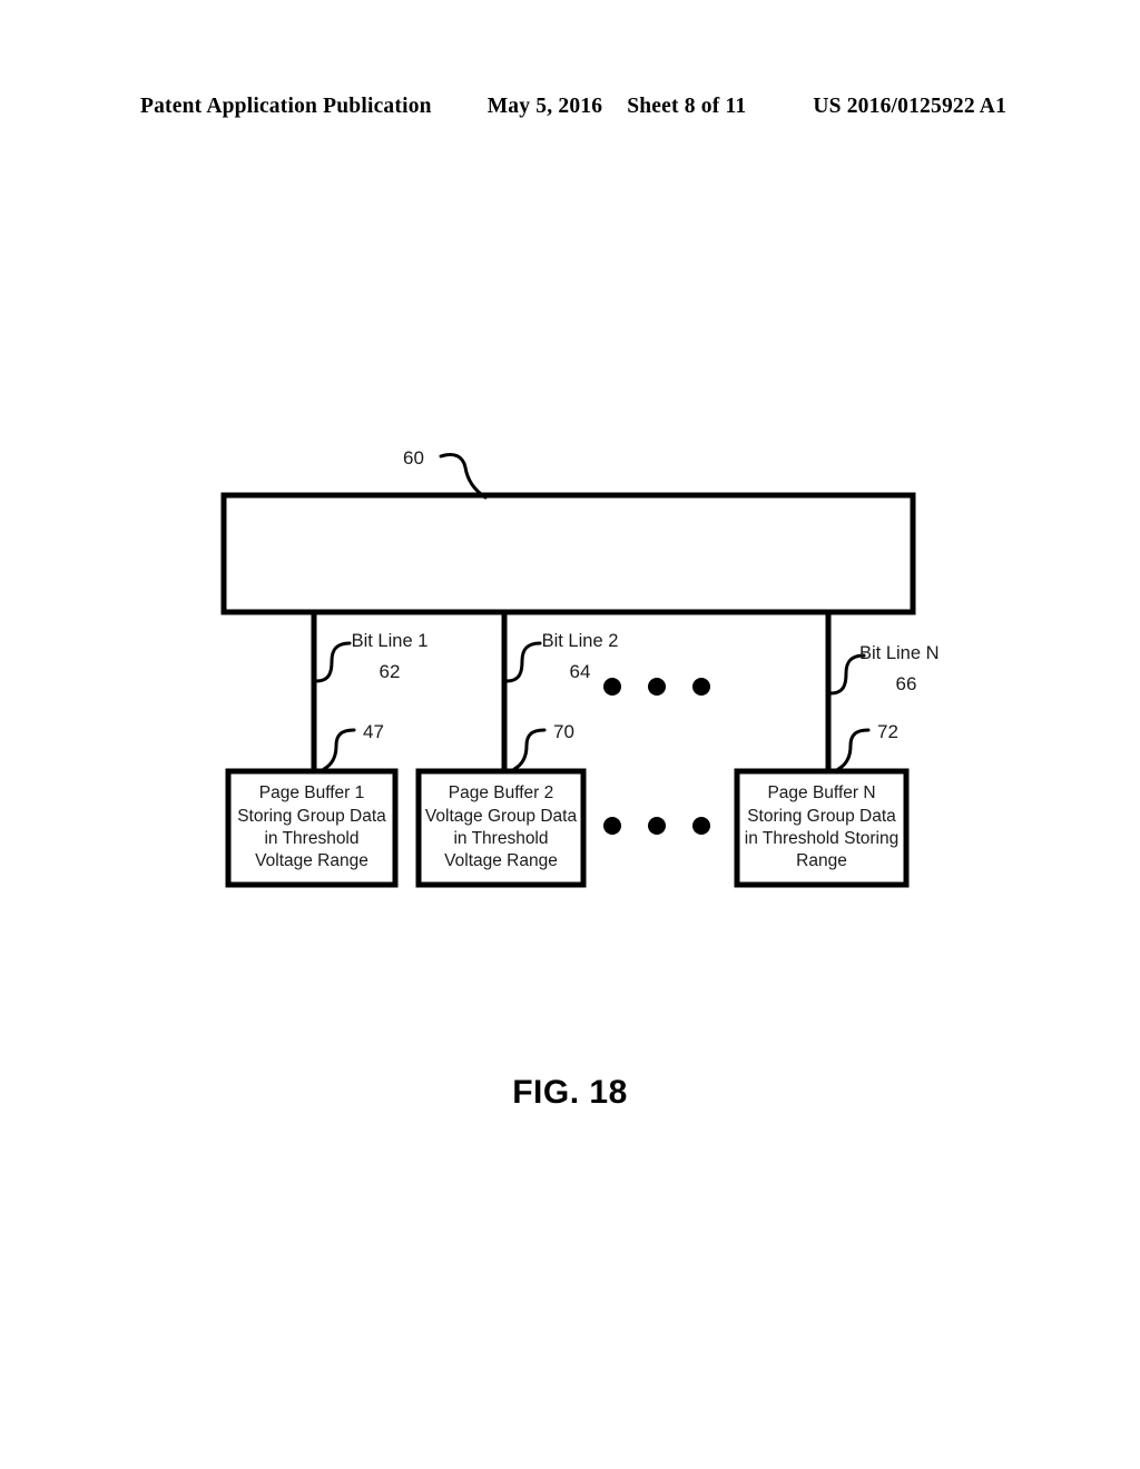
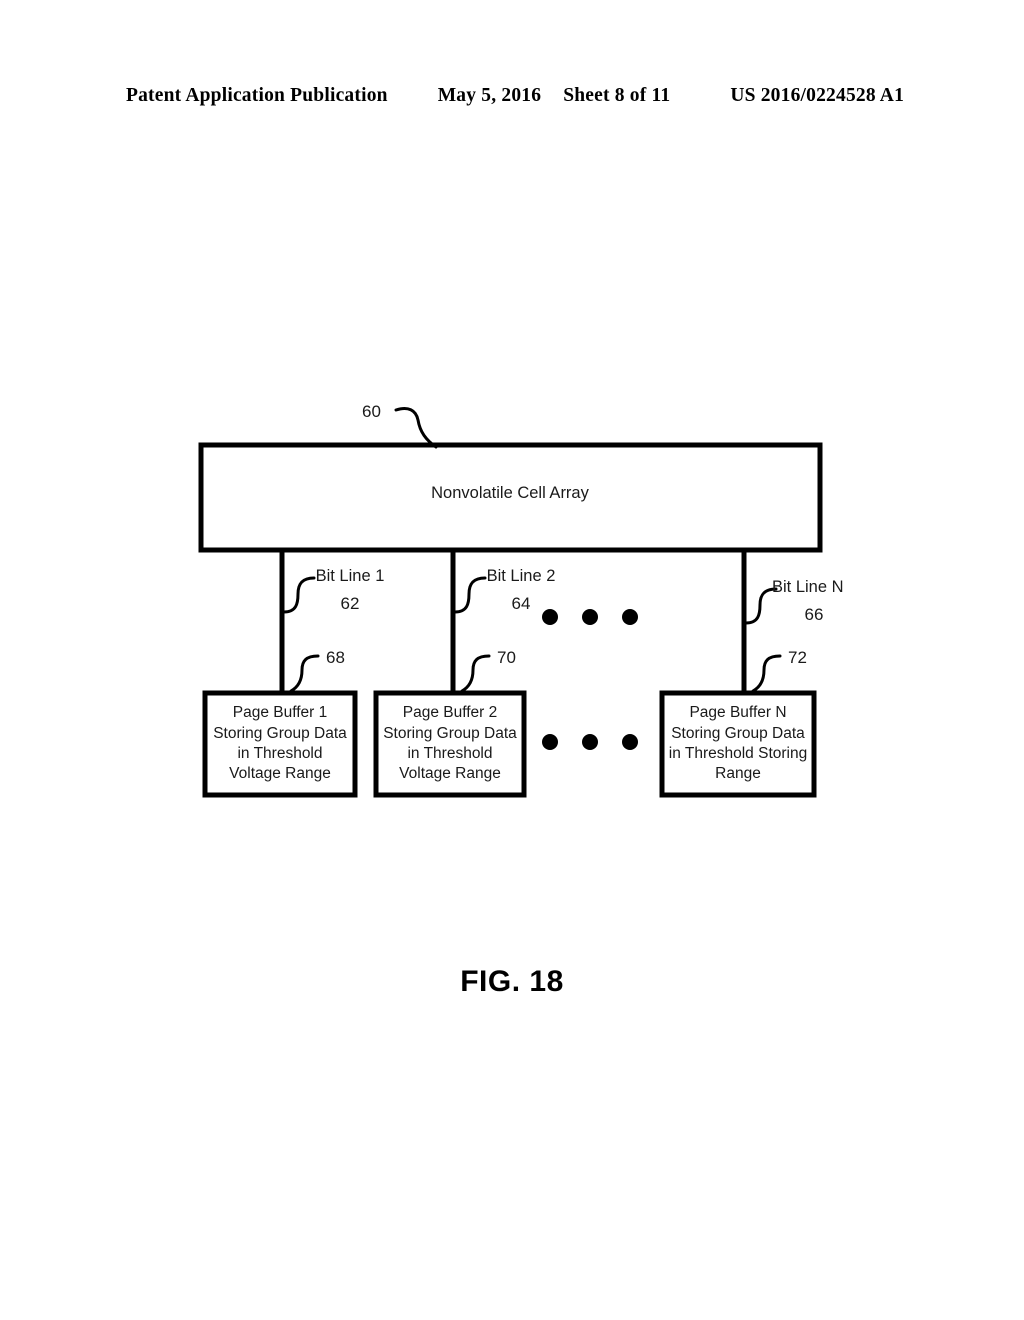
  Patent Application Publication
  May 5, 2016
  Sheet 8 of 11
- US 2016/0125922 A1
+ US 2016/0224528 A1
+ Nonvolatile Cell Array
  60
  Bit Line 1
  62
  Bit Line 2
  64
  Bit Line N
  66
- 47
+ 68
  70
  72
  Page Buffer 1 Storing Group Data in Threshold Voltage Range
- Page Buffer 2 Voltage Group Data in Threshold Voltage Range
+ Page Buffer 2 Storing Group Data in Threshold Voltage Range
  Page Buffer N Storing Group Data in Threshold Storing Range
  FIG. 18
